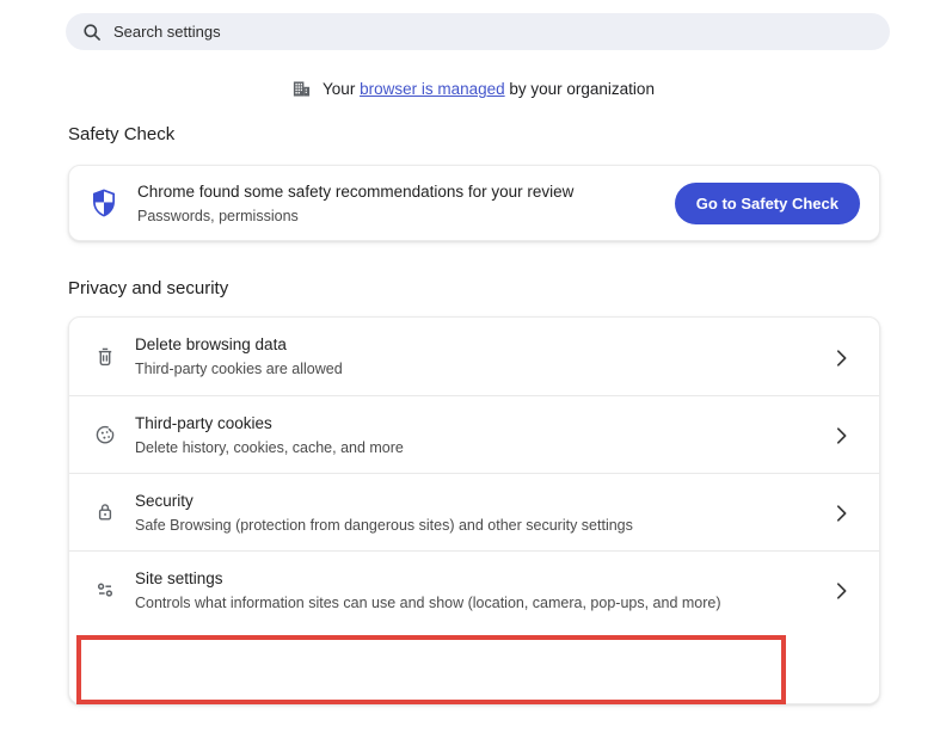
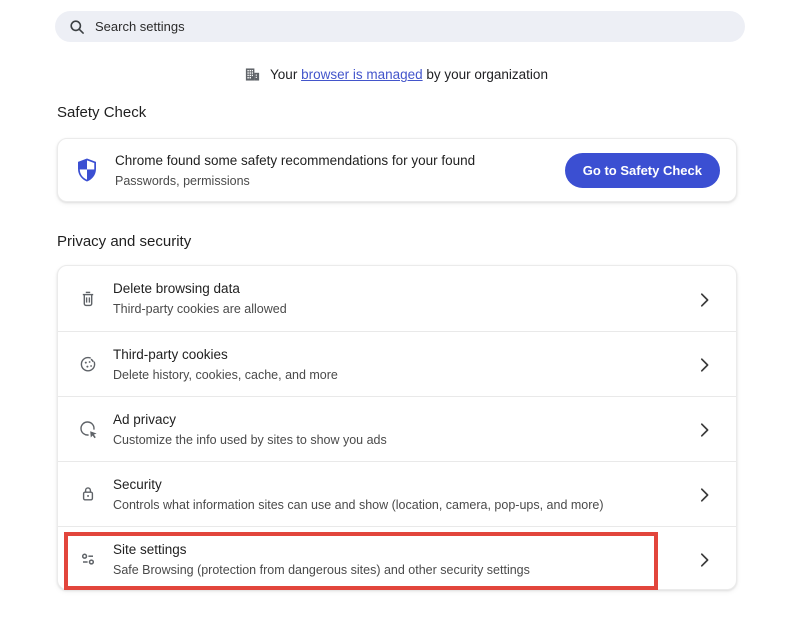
  Search settings
  Your browser is managed by your organization
  Safety Check
- Chrome found some safety recommendations for your review
+ Chrome found some safety recommendations for your found
  Passwords, permissions
  Go to Safety Check
  Privacy and security
  Delete browsing data
  Third-party cookies are allowed
  Third-party cookies
  Delete history, cookies, cache, and more
+ Ad privacy
+ Customize the info used by sites to show you ads
  Security
- Safe Browsing (protection from dangerous sites) and other security settings
+ Controls what information sites can use and show (location, camera, pop-ups, and more)
  Site settings
- Controls what information sites can use and show (location, camera, pop-ups, and more)
+ Safe Browsing (protection from dangerous sites) and other security settings
